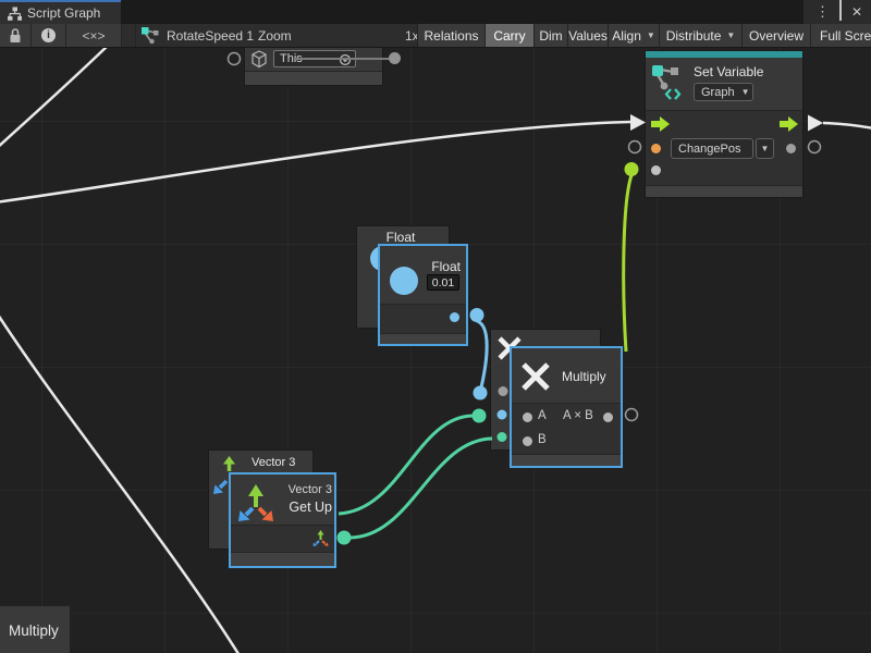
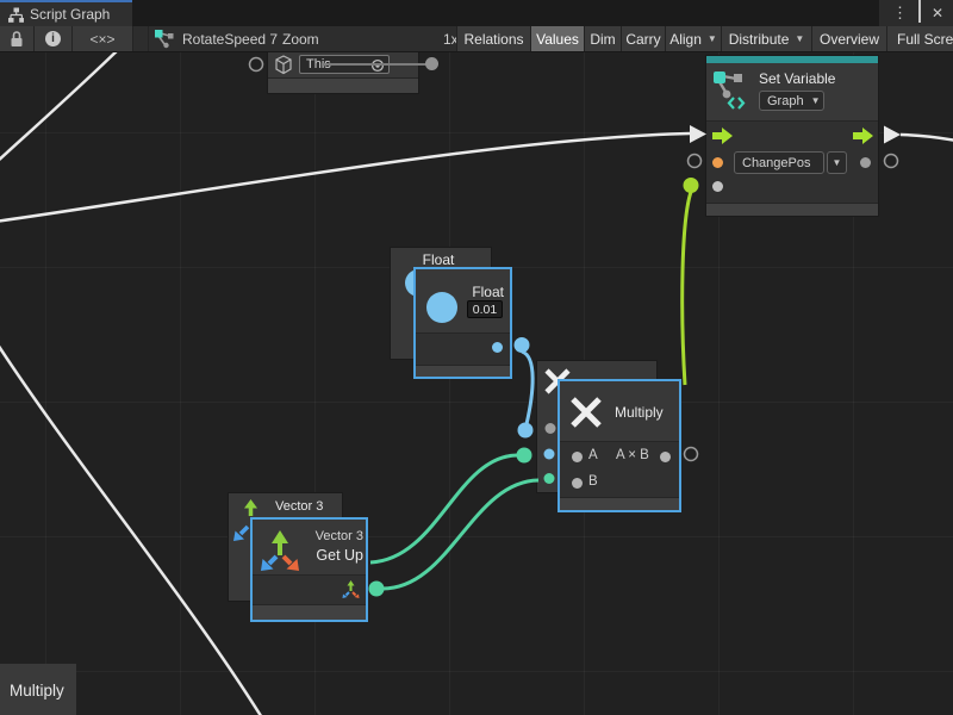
  Float
  Vector 3
  Set Variable
  Graph
  ▼
  ChangePos
  ▼
  Float
  0.01
  Multiply
  A
  A × B
  B
  Vector 3
  Get Up
  Multiply
  Script Graph
  ⋮
  ✕
  i
  <×>
- RotateSpeed 1
+ RotateSpeed 7
  Zoom
  1x
  Relations
- Carry
+ Values
  Dim
- Values
+ Carry
  Align
  ▼
  Distribute
  ▼
  Overview
  Full Scre
